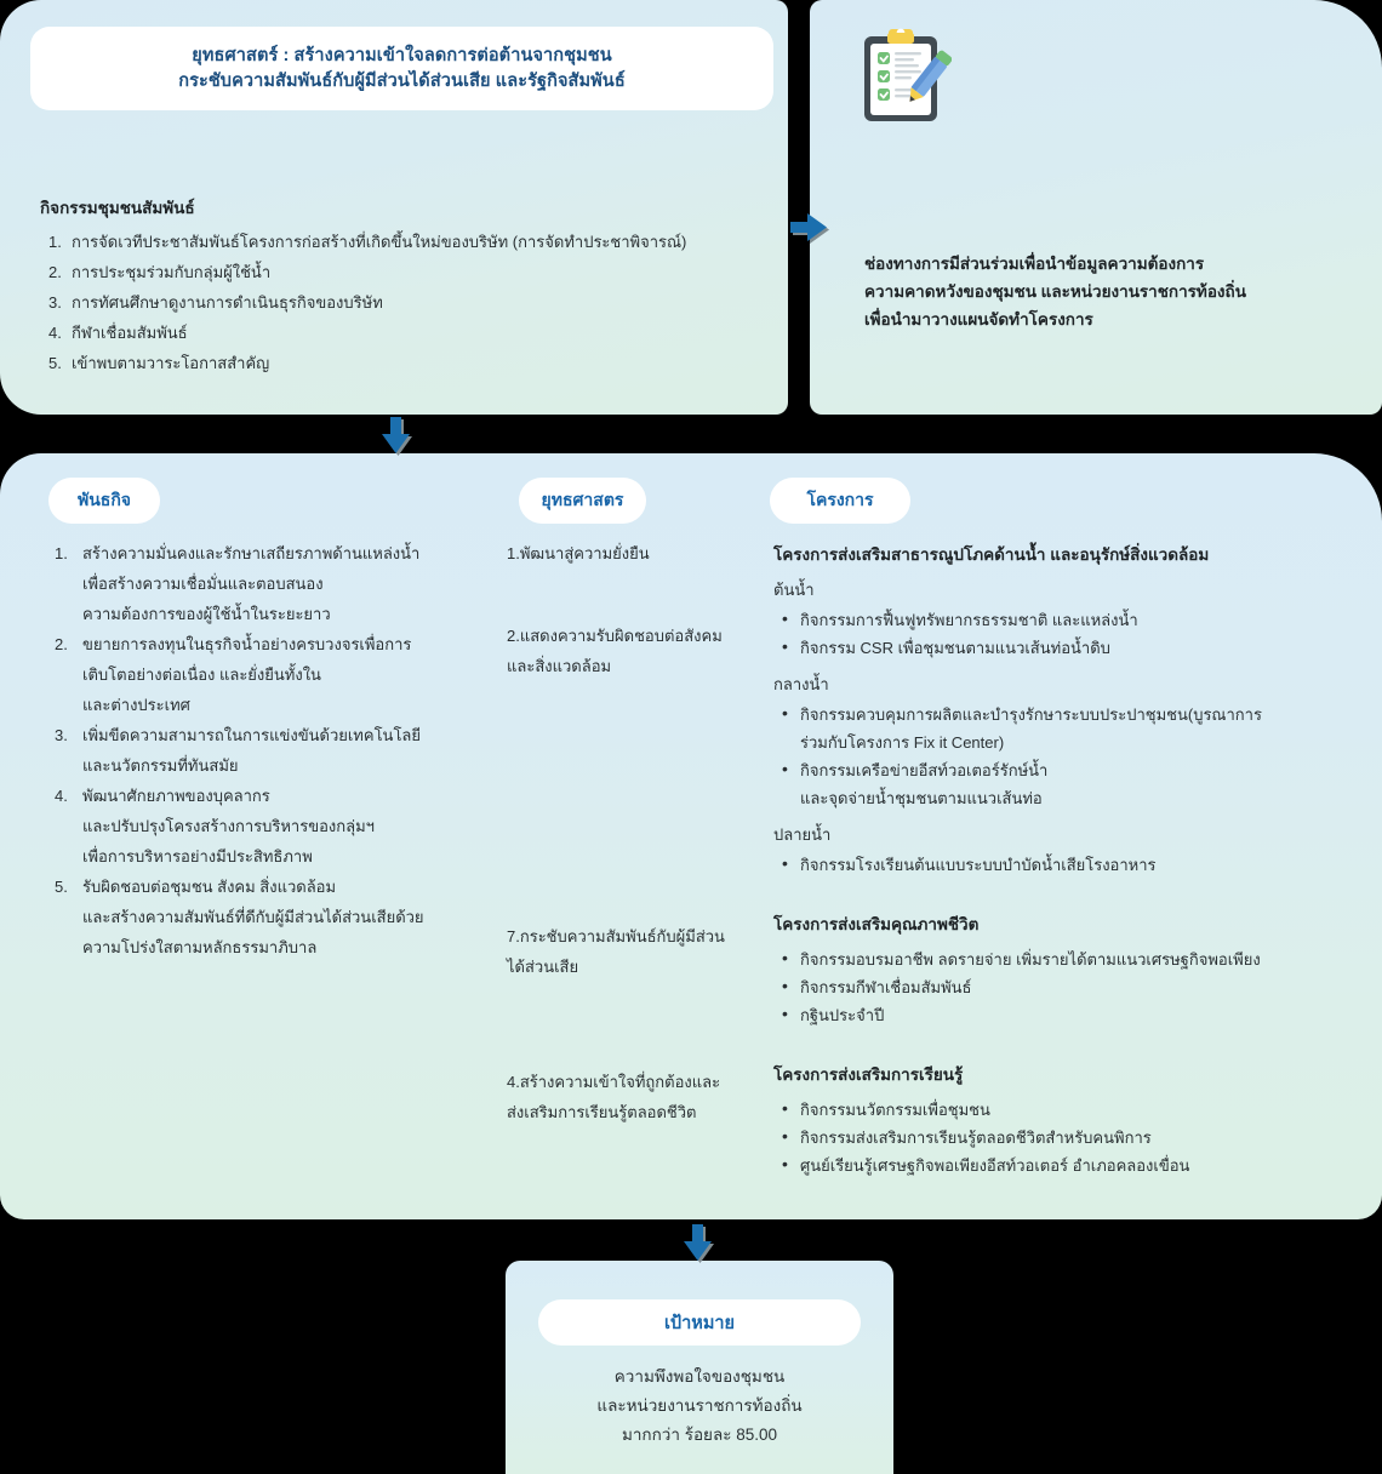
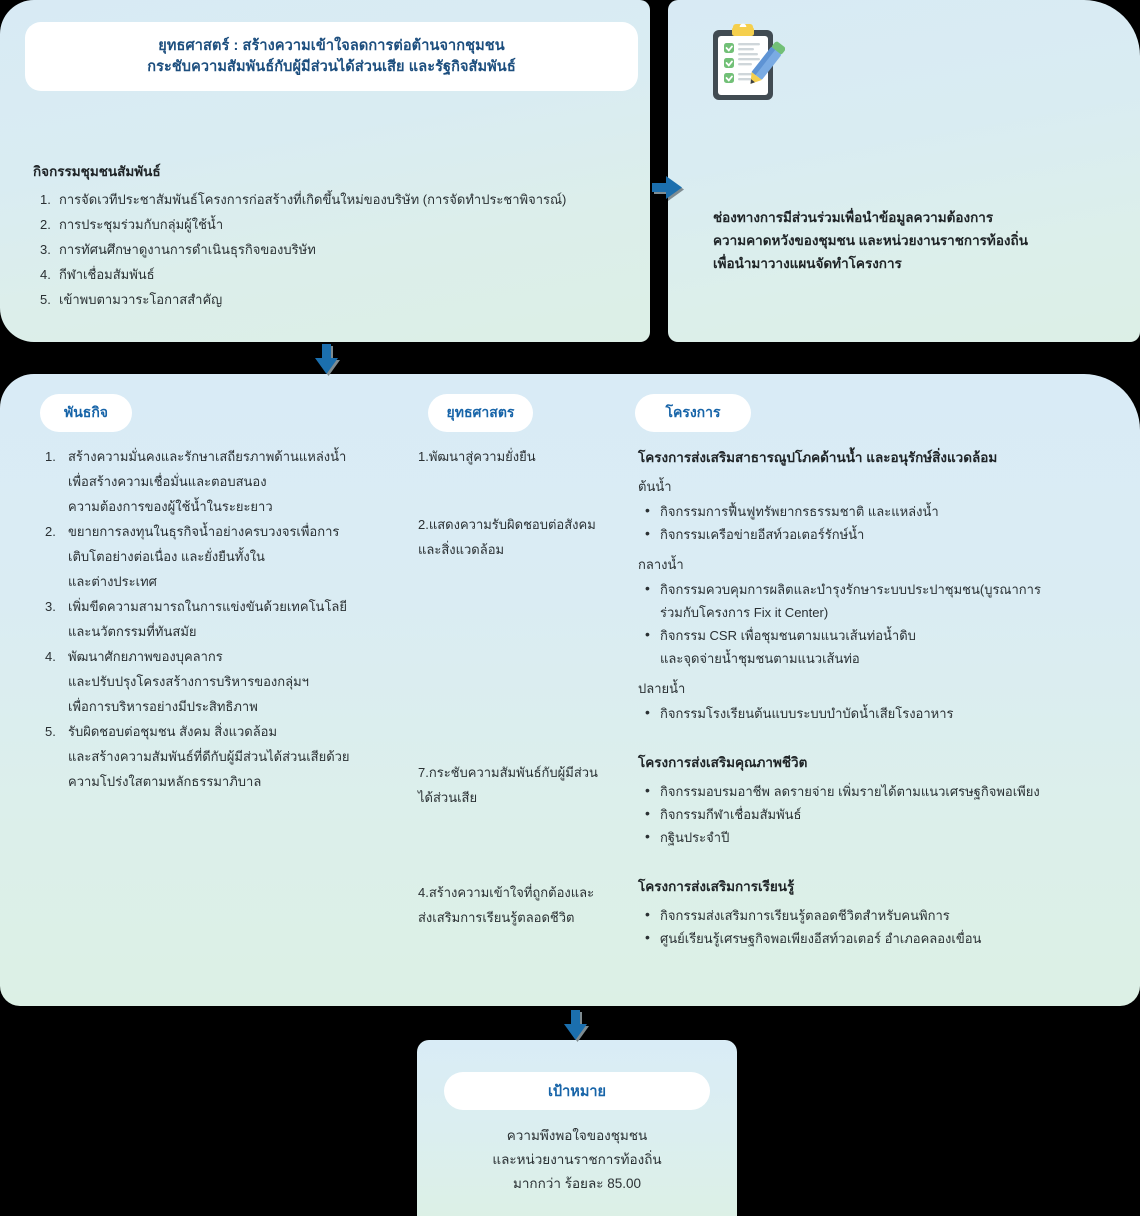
  ยุทธศาสตร์ : สร้างความเข้าใจลดการต่อต้านจากชุมชน
  กระชับความสัมพันธ์กับผู้มีส่วนได้ส่วนเสีย และรัฐกิจสัมพันธ์
  กิจกรรมชุมชนสัมพันธ์
  1.
  การจัดเวทีประชาสัมพันธ์โครงการก่อสร้างที่เกิดขึ้นใหม่ของบริษัท (การจัดทำประชาพิจารณ์)
  2.
  การประชุมร่วมกับกลุ่มผู้ใช้น้ำ
  3.
  การทัศนศึกษาดูงานการดำเนินธุรกิจของบริษัท
  4.
  กีฬาเชื่อมสัมพันธ์
  5.
  เข้าพบตามวาระโอกาสสำคัญ
  ช่องทางการมีส่วนร่วมเพื่อนำข้อมูลความต้องการ
  ความคาดหวังของชุมชน และหน่วยงานราชการท้องถิ่น
  เพื่อนำมาวางแผนจัดทำโครงการ
  พันธกิจ
  ยุทธศาสตร
  โครงการ
  1.
  สร้างความมั่นคงและรักษาเสถียรภาพด้านแหล่งน้ำ
  เพื่อสร้างความเชื่อมั่นและตอบสนอง
  ความต้องการของผู้ใช้น้ำในระยะยาว
  2.
  ขยายการลงทุนในธุรกิจน้ำอย่างครบวงจรเพื่อการ
  เติบโตอย่างต่อเนื่อง และยั่งยืนทั้งใน
  และต่างประเทศ
  3.
  เพิ่มขีดความสามารถในการแข่งขันด้วยเทคโนโลยี
  และนวัตกรรมที่ทันสมัย
  4.
  พัฒนาศักยภาพของบุคลากร
  และปรับปรุงโครงสร้างการบริหารของกลุ่มฯ
  เพื่อการบริหารอย่างมีประสิทธิภาพ
  5.
  รับผิดชอบต่อชุมชน สังคม สิ่งแวดล้อม
  และสร้างความสัมพันธ์ที่ดีกับผู้มีส่วนได้ส่วนเสียด้วย
  ความโปร่งใสตามหลักธรรมาภิบาล
  1.พัฒนาสู่ความยั่งยืน
  2.แสดงความรับผิดชอบต่อสังคมและสิ่งแวดล้อม
  7.กระชับความสัมพันธ์กับผู้มีส่วนได้ส่วนเสีย
  4.สร้างความเข้าใจที่ถูกต้องและส่งเสริมการเรียนรู้ตลอดชีวิต
  โครงการส่งเสริมสาธารณูปโภคด้านน้ำ และอนุรักษ์สิ่งแวดล้อม
  ต้นน้ำ
  กิจกรรมการฟื้นฟูทรัพยากรธรรมชาติ และแหล่งน้ำ
- กิจกรรม CSR เพื่อชุมชนตามแนวเส้นท่อน้ำดิบ
+ กิจกรรมเครือข่ายอีสท์วอเตอร์รักษ์น้ำ
  กลางน้ำ
  กิจกรรมควบคุมการผลิตและบำรุงรักษาระบบประปาชุมชน(บูรณาการ
  ร่วมกับโครงการ Fix it Center)
- กิจกรรมเครือข่ายอีสท์วอเตอร์รักษ์น้ำ
+ กิจกรรม CSR เพื่อชุมชนตามแนวเส้นท่อน้ำดิบ
  และจุดจ่ายน้ำชุมชนตามแนวเส้นท่อ
  ปลายน้ำ
  กิจกรรมโรงเรียนต้นแบบระบบบำบัดน้ำเสียโรงอาหาร
  โครงการส่งเสริมคุณภาพชีวิต
  กิจกรรมอบรมอาชีพ ลดรายจ่าย เพิ่มรายได้ตามแนวเศรษฐกิจพอเพียง
  กิจกรรมกีฬาเชื่อมสัมพันธ์
  กฐินประจำปี
  โครงการส่งเสริมการเรียนรู้
- กิจกรรมนวัตกรรมเพื่อชุมชน
  กิจกรรมส่งเสริมการเรียนรู้ตลอดชีวิตสำหรับคนพิการ
  ศูนย์เรียนรู้เศรษฐกิจพอเพียงอีสท์วอเตอร์ อำเภอคลองเขื่อน
  เป้าหมาย
  ความพึงพอใจของชุมชน
  และหน่วยงานราชการท้องถิ่น
  มากกว่า ร้อยละ 85.00
